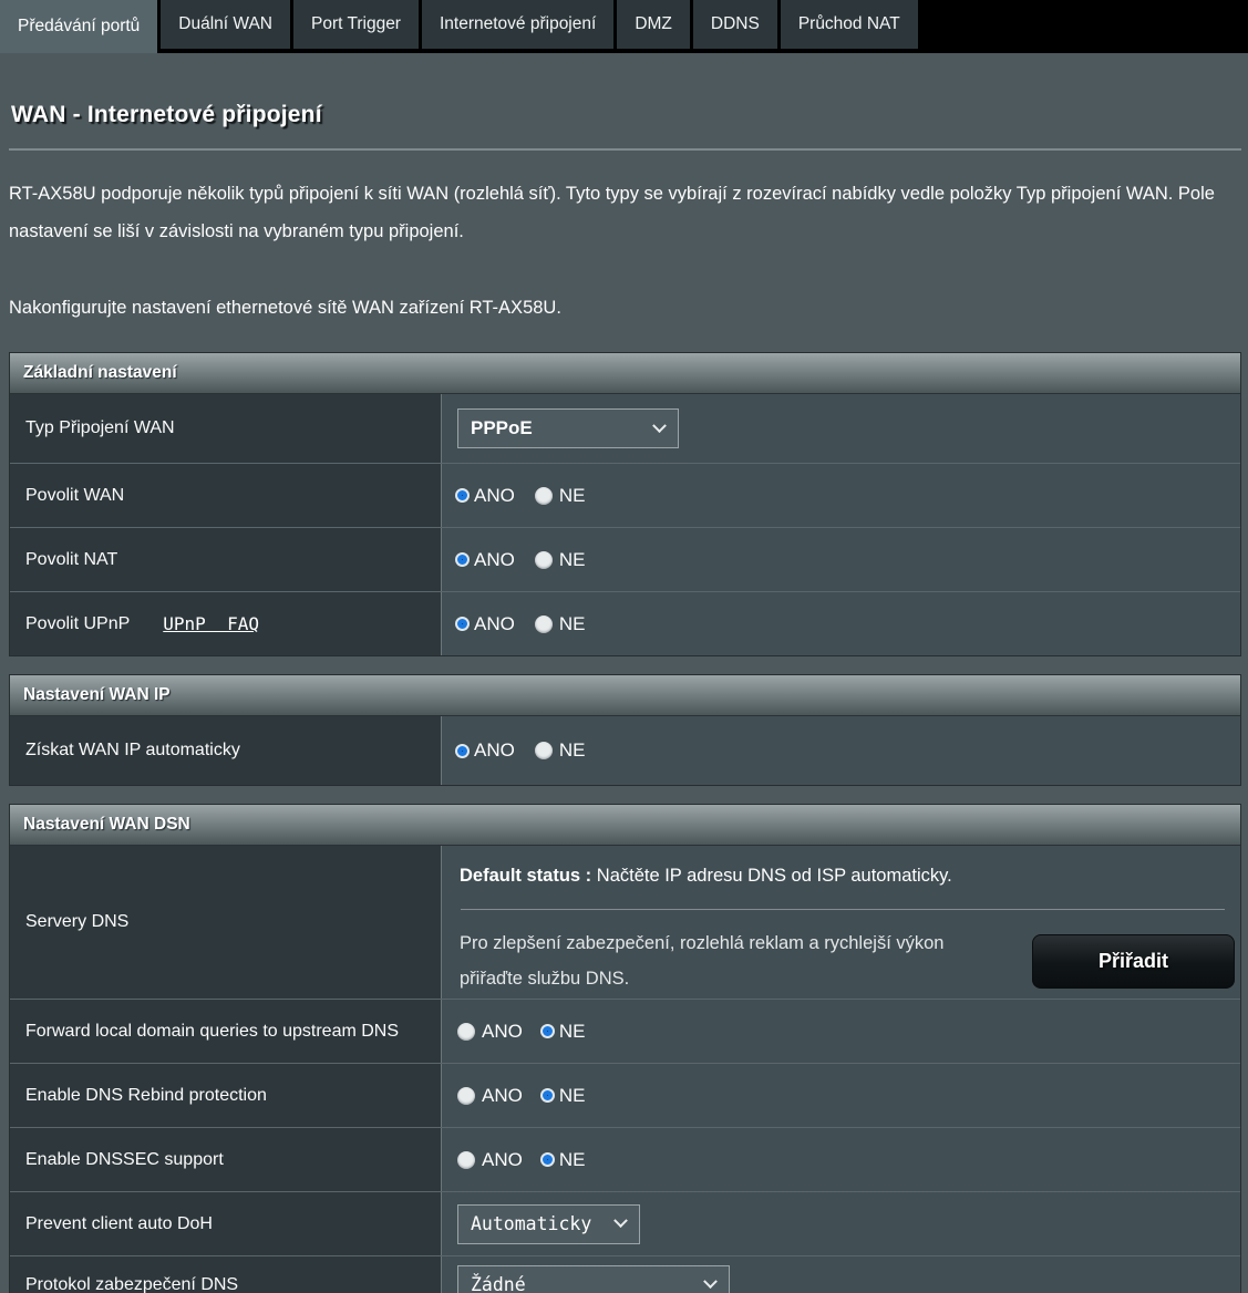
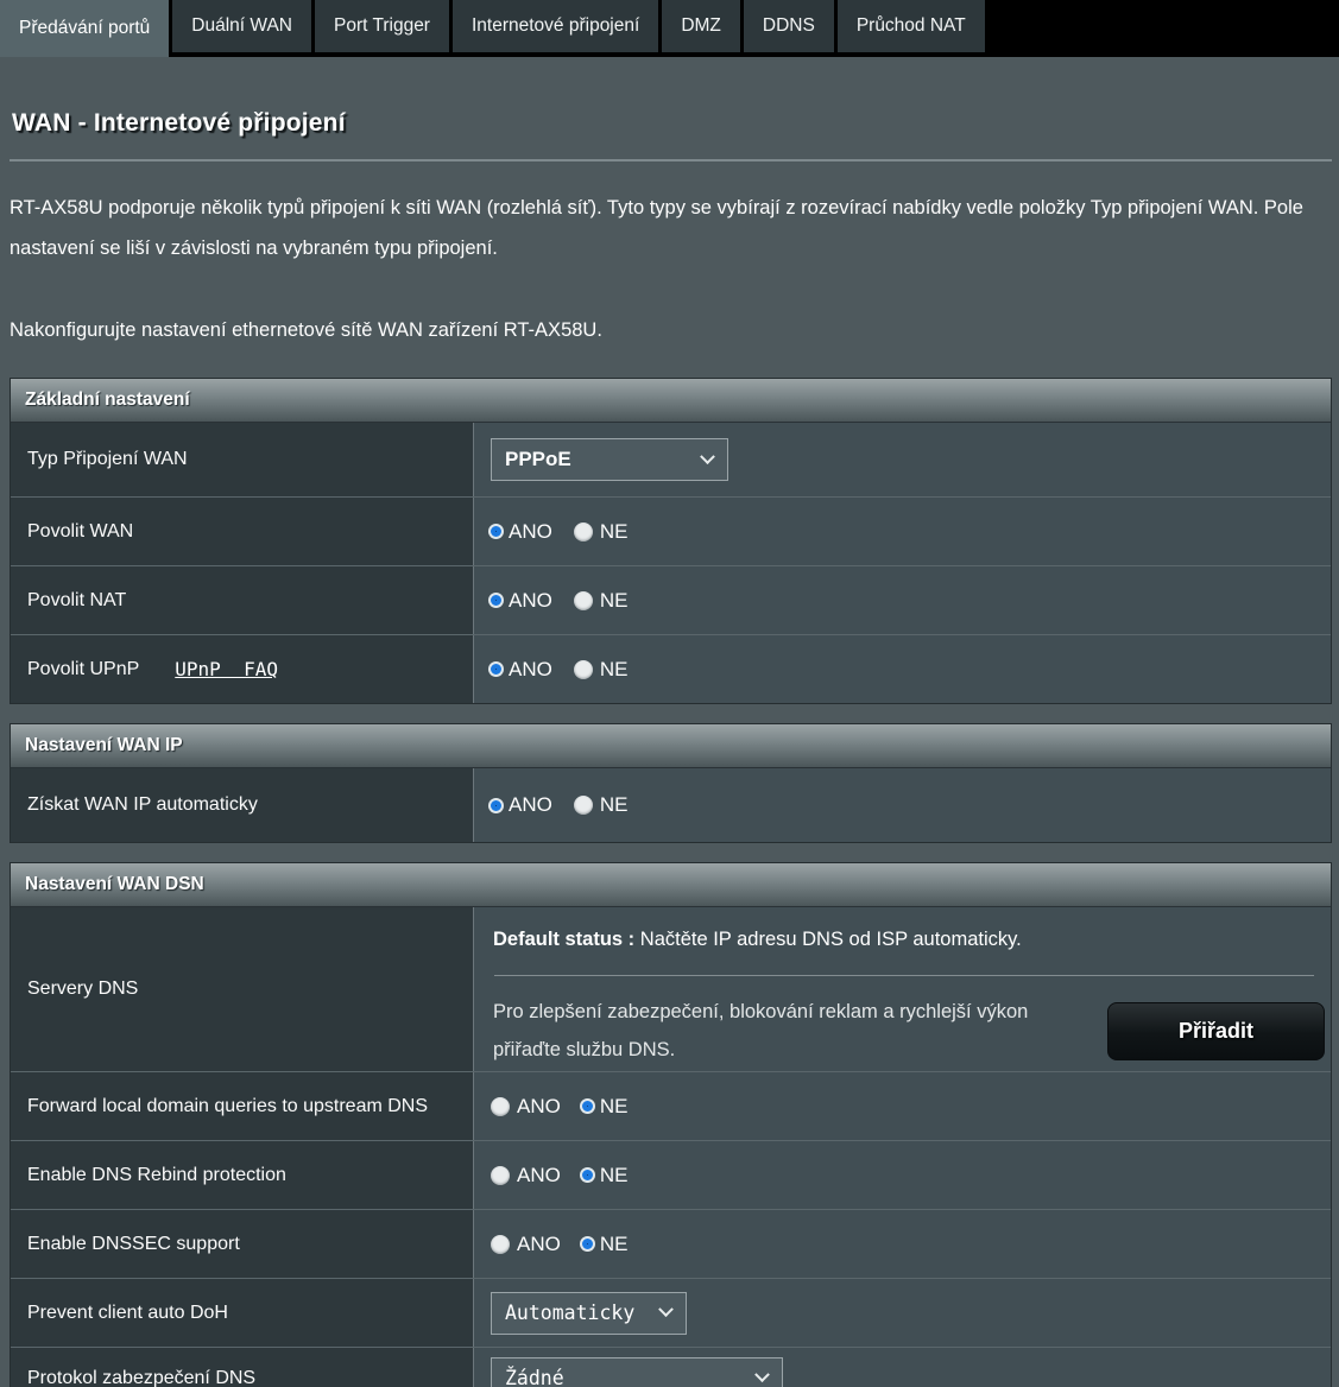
  Předávání portů
  Duální WAN
  Port Trigger
  Internetové připojení
  DMZ
  DDNS
  Průchod NAT
  WAN - Internetové připojení
  RT-AX58U podporuje několik typů připojení k síti WAN (rozlehlá síť). Tyto typy se vybírají z rozevírací nabídky vedle položky Typ připojení WAN. Pole nastavení se liší v závislosti na vybraném typu připojení.
  Nakonfigurujte nastavení ethernetové sítě WAN zařízení RT-AX58U.
  Základní nastavení
  Typ Připojení WAN
  PPPoE
  Povolit WAN
  ANO
  NE
  Povolit NAT
  ANO
  NE
  Povolit UPnP
  UPnP FAQ
  ANO
  NE
  Nastavení WAN IP
  Získat WAN IP automaticky
  ANO
  NE
  Nastavení WAN DSN
  Servery DNS
  Default status : Načtěte IP adresu DNS od ISP automaticky.
- Pro zlepšení zabezpečení, rozlehlá reklam a rychlejší výkon
+ Pro zlepšení zabezpečení, blokování reklam a rychlejší výkon
  přiřaďte službu DNS.
  Přiřadit
  Forward local domain queries to upstream DNS
  ANO
  NE
  Enable DNS Rebind protection
  ANO
  NE
  Enable DNSSEC support
  ANO
  NE
  Prevent client auto DoH
  Automaticky
  Protokol zabezpečení DNS
  Žádné
